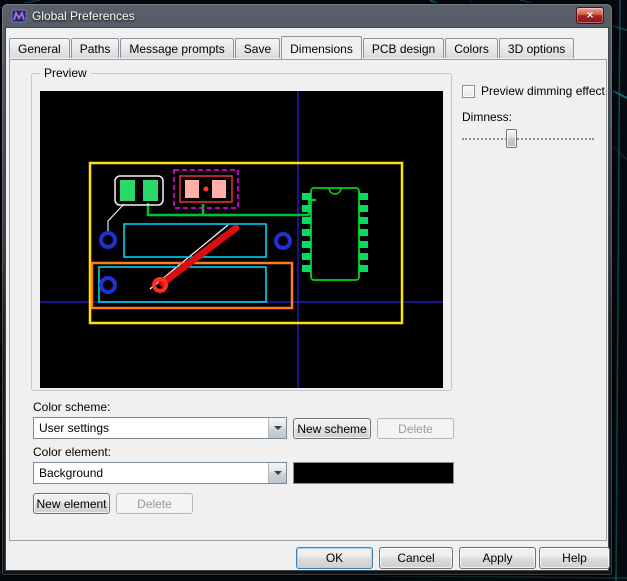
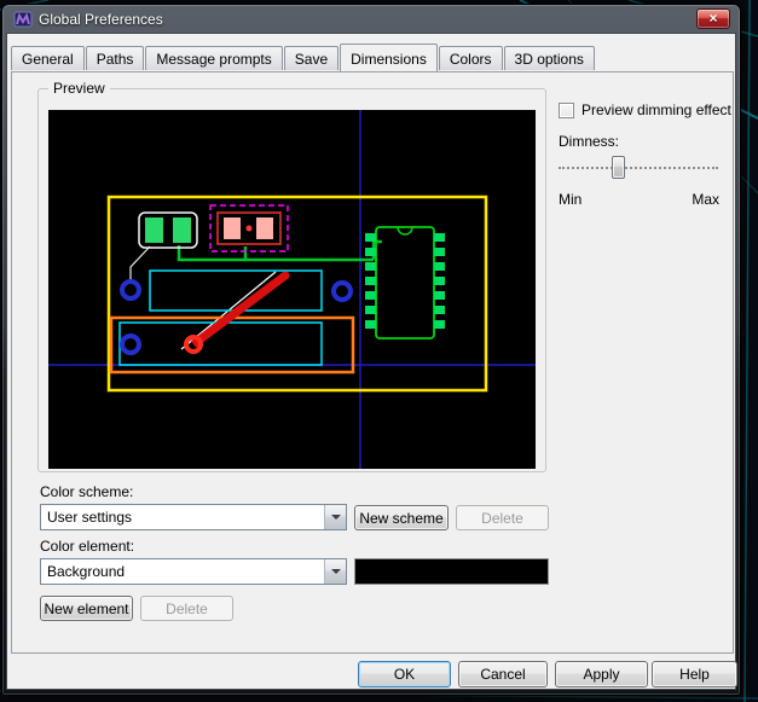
  Global Preferences
  ×
  General
  Paths
  Message prompts
  Save
  Dimensions
- PCB design
  Colors
  3D options
  Preview
  Preview dimming effect
  Dimness:
+ Min
+ Max
  Color scheme:
  User settings
  New scheme
  Delete
  Color element:
  Background
  New element
  Delete
  OK
  Cancel
  Apply
  Help
